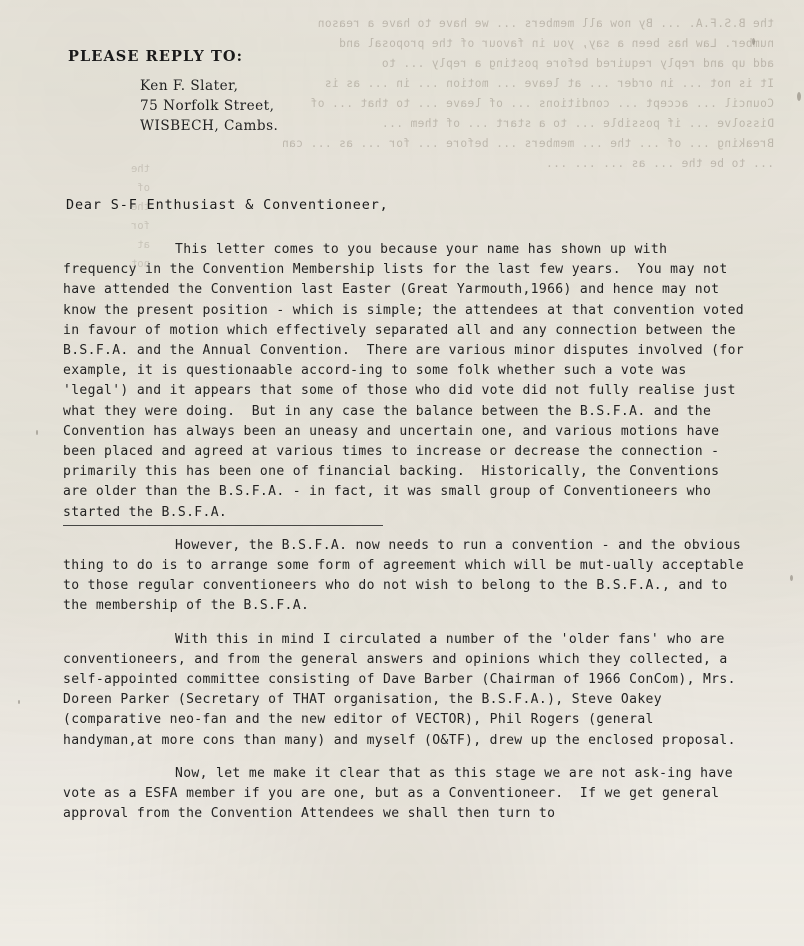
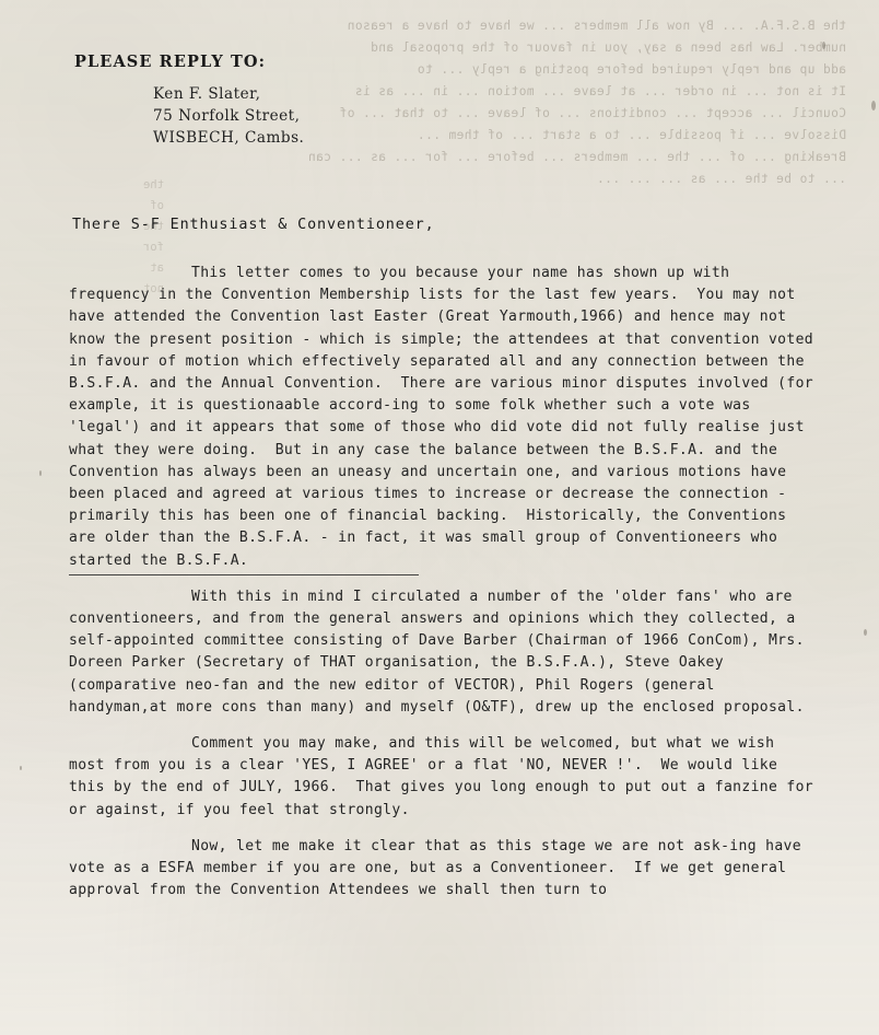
  PLEASE REPLY TO:
  Ken F. Slater,
  75 Norfolk Street,
  WISBECH, Cambs.
- Dear S-F Enthusiast & Conventioneer,
+ There S-F Enthusiast & Conventioneer,
  This letter comes to you because your name has shown up with frequency in the Convention Membership lists for the last few years. You may not have attended the Convention last Easter (Great Yarmouth,1966) and hence may not know the present position - which is simple; the attendees at that convention voted in favour of motion which effectively separated all and any connection between the B.S.F.A. and the Annual Convention. There are various minor disputes involved (for example, it is questionaable accord-ing to some folk whether such a vote was 'legal') and it appears that some of those who did vote did not fully realise just what they were doing. But in any case the balance between the B.S.F.A. and the Convention has always been an uneasy and uncertain one, and various motions have been placed and agreed at various times to increase or decrease the connection - primarily this has been one of financial backing. Historically, the Conventions are older than the B.S.F.A. - in fact, it was small group of Conventioneers who started the B.S.F.A.
- However, the B.S.F.A. now needs to run a convention - and the obvious thing to do is to arrange some form of agreement which will be mut-ually acceptable to those regular conventioneers who do not wish to belong to the B.S.F.A., and to the membership of the B.S.F.A.
  With this in mind I circulated a number of the 'older fans' who are conventioneers, and from the general answers and opinions which they collected, a self-appointed committee consisting of Dave Barber (Chairman of 1966 ConCom), Mrs. Doreen Parker (Secretary of THAT organisation, the B.S.F.A.), Steve Oakey (comparative neo-fan and the new editor of VECTOR), Phil Rogers (general handyman,at more cons than many) and myself (O&TF), drew up the enclosed proposal.
+ Comment you may make, and this will be welcomed, but what we wish most from you is a clear 'YES, I AGREE' or a flat 'NO, NEVER !'. We would like this by the end of JULY, 1966. That gives you long enough to put out a fanzine for or against, if you feel that strongly.
  Now, let me make it clear that as this stage we are not ask-ing have vote as a ESFA member if you are one, but as a Conventioneer. If we get general approval from the Convention Attendees we shall then turn to
